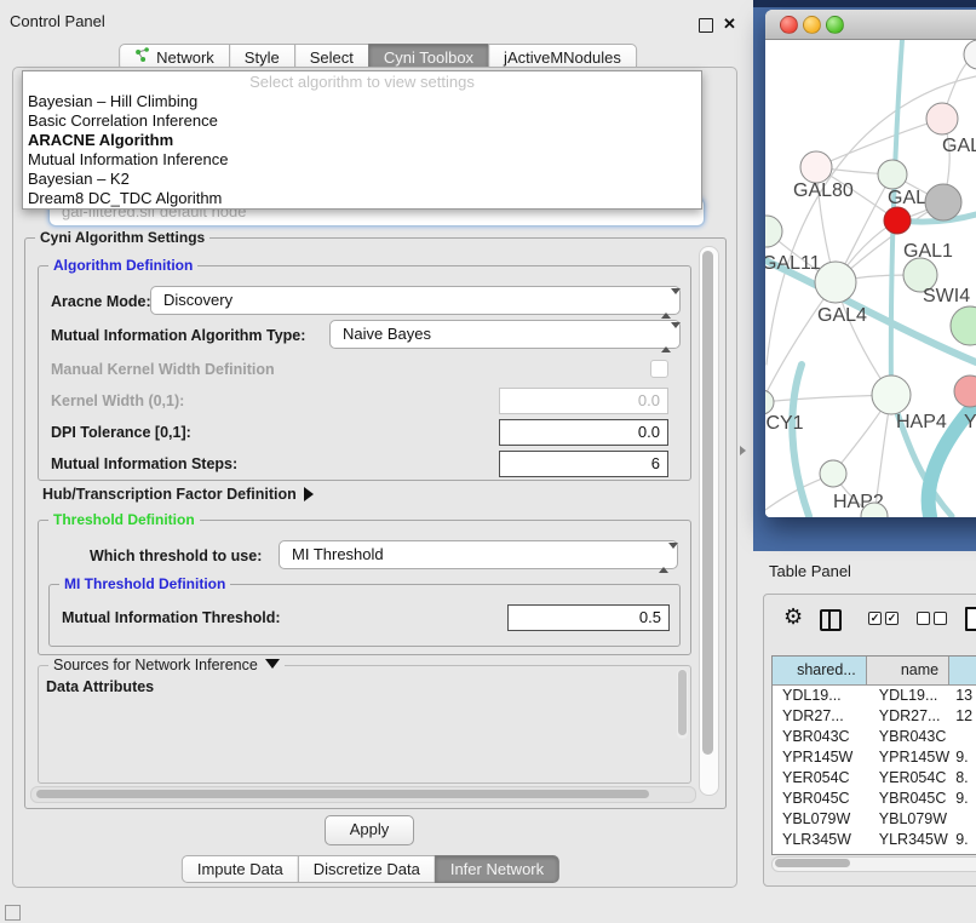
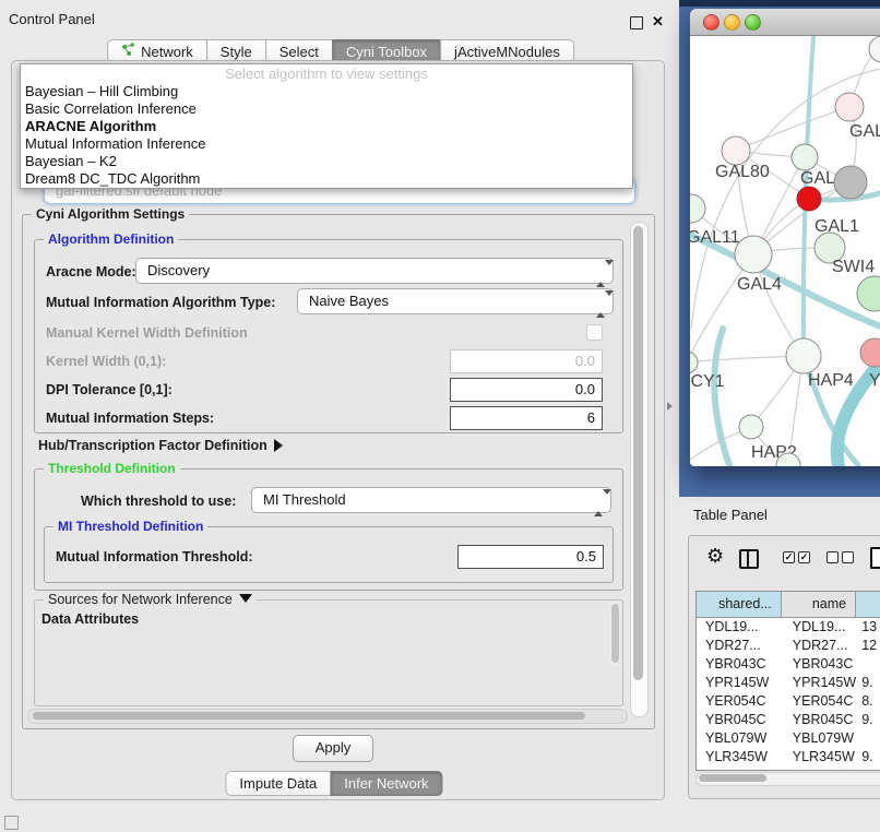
  Control Panel
  ✕
  Network
  Style
  Select
  Cyni Toolbox
  jActiveMNodules
  Select algorithm to view settings
  Bayesian – Hill Climbing
  Basic Correlation Inference
  ARACNE Algorithm
  Mutual Information Inference
  Bayesian – K2
  Dream8 DC_TDC Algorithm
  gal-filtered.sif default node
  Cyni Algorithm Settings
  Algorithm Definition
  Aracne Mode:
  Discovery
  Mutual Information Algorithm Type:
  Naive Bayes
  Manual Kernel Width Definition
  Kernel Width (0,1):
  0.0
  DPI Tolerance [0,1]:
  0.0
  Mutual Information Steps:
  6
  Hub/Transcription Factor Definition
  Threshold Definition
  Which threshold to use:
  MI Threshold
  MI Threshold Definition
  Mutual Information Threshold:
  0.5
  Sources for Network Inference
  Data Attributes
  Apply
  Impute Data
- Discretize Data
  Infer Network
  GAL80
  GAL1
  GAL11
  SWI4
  GAL4
  CY1
  HAP4
  Y
  HAP2
  Table Panel
  ⚙
  ✓ ✓
  shared...
  name
  YDL19...
  YDL19...
  13
  YDR27...
  YDR27...
  12
  YBR043C
  YBR043C
  YPR145W
  YPR145W
  9.
  YER054C
  YER054C
  8.
  YBR045C
  YBR045C
  9.
  YBL079W
  YBL079W
  YLR345W
  YLR345W
  9.
